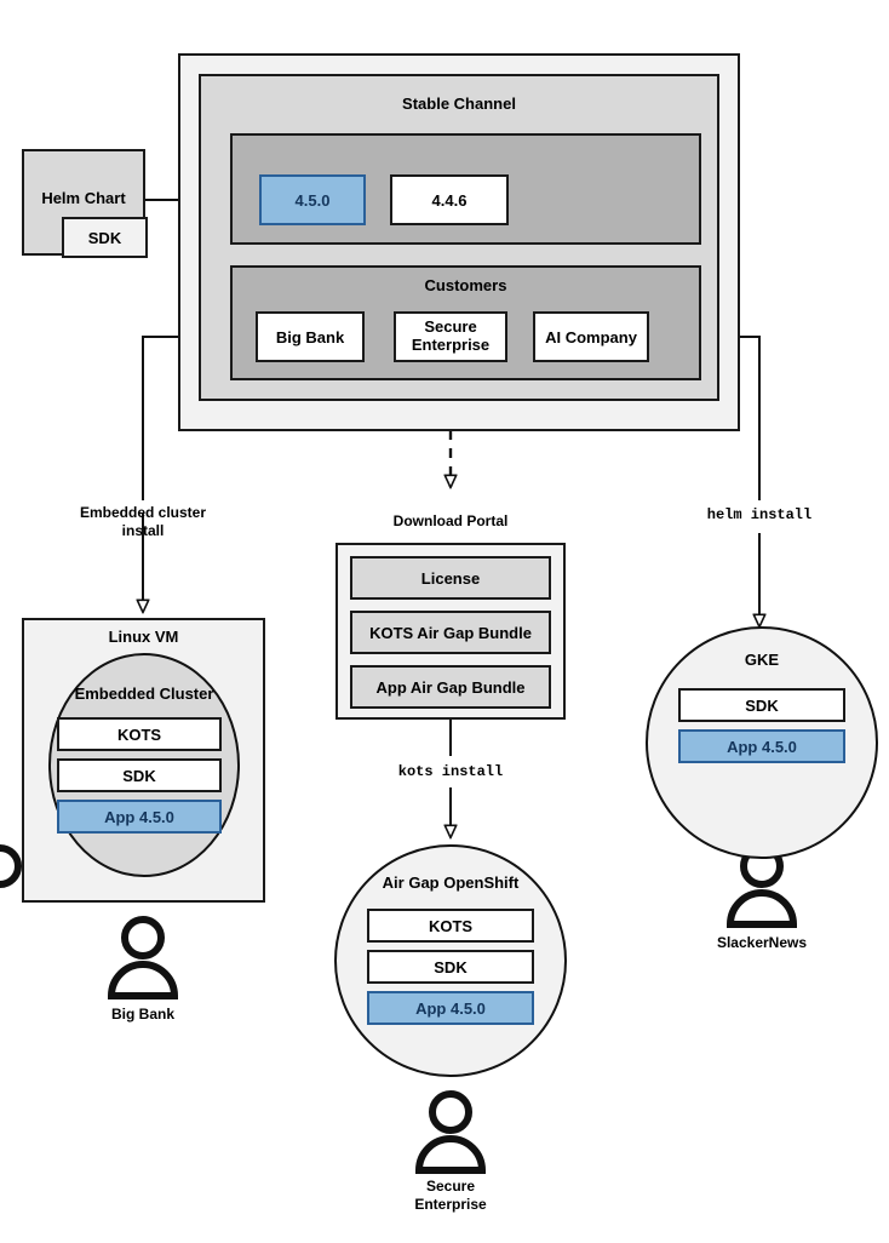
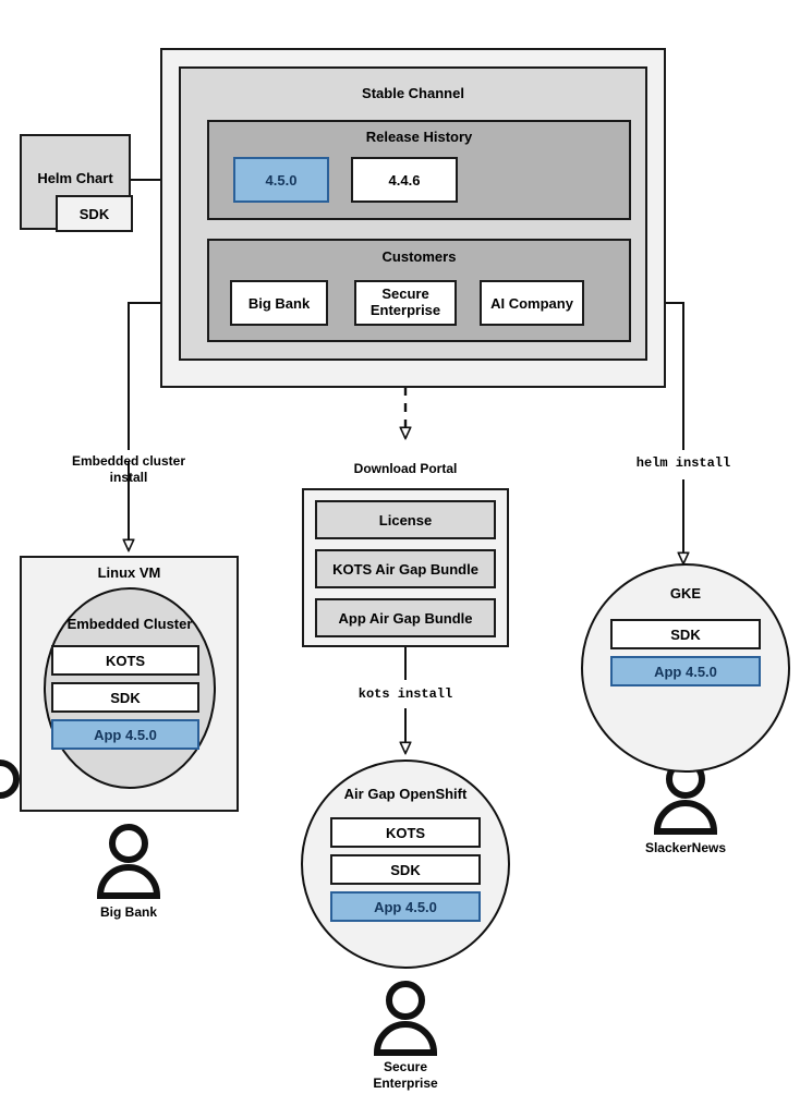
  Stable Channel
+ Release History
  4.5.0
  4.4.6
  Customers
  Big Bank
  Secure
  Enterprise
  AI Company
  Helm Chart
  SDK
  Embedded cluster
  install
  kots install
  helm install
  Download Portal
  License
  KOTS Air Gap Bundle
  App Air Gap Bundle
  Linux VM
  Embedded Cluster
  KOTS
  SDK
  App 4.5.0
  Big Bank
  Air Gap OpenShift
  KOTS
  SDK
  App 4.5.0
  Secure
  Enterprise
  GKE
  SDK
  App 4.5.0
  SlackerNews
